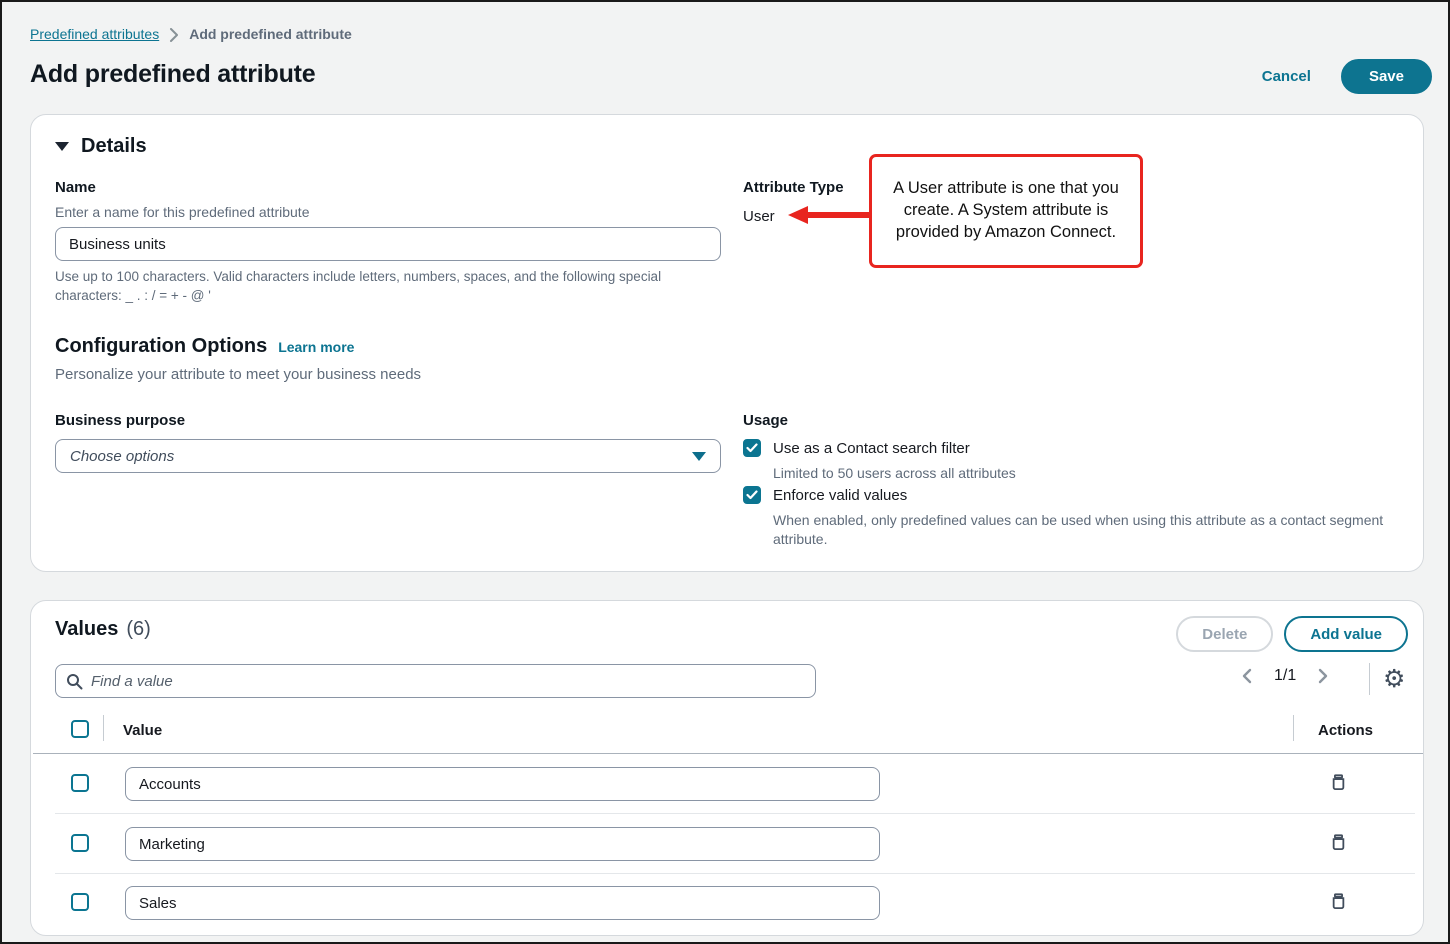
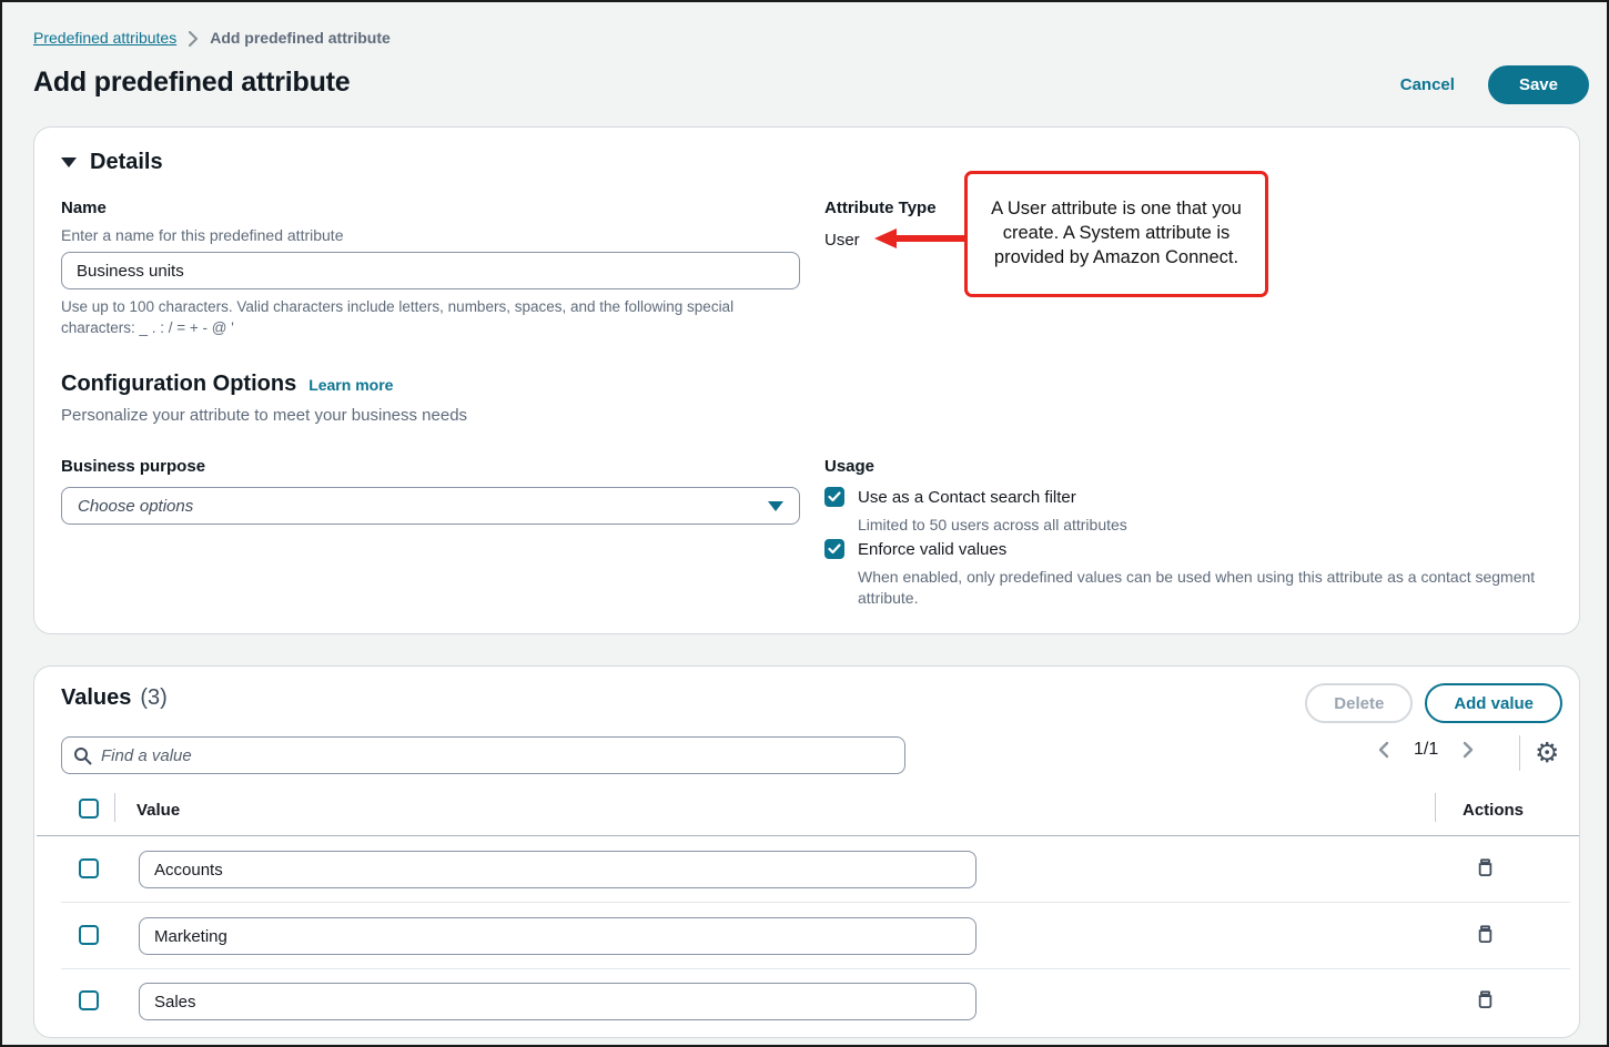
  Predefined attributes
  Add predefined attribute
  Add predefined attribute
  Cancel
  Save
  Details
  Name
  Enter a name for this predefined attribute
  Business units
  Use up to 100 characters. Valid characters include letters, numbers, spaces, and the following special characters: _ . : / = + - @ '
  Configuration Options
  Learn more
  Personalize your attribute to meet your business needs
  Business purpose
  Choose options
  Attribute Type
  User
  A User attribute is one that you create. A System attribute is provided by Amazon Connect.
  Usage
  Use as a Contact search filter
  Limited to 50 users across all attributes
  Enforce valid values
  When enabled, only predefined values can be used when using this attribute as a contact segment attribute.
  Values
- (6)
+ (3)
  Delete
  Add value
  Find a value
  1/1
  ⚙
  Value
  Actions
  Accounts
  Marketing
  Sales
